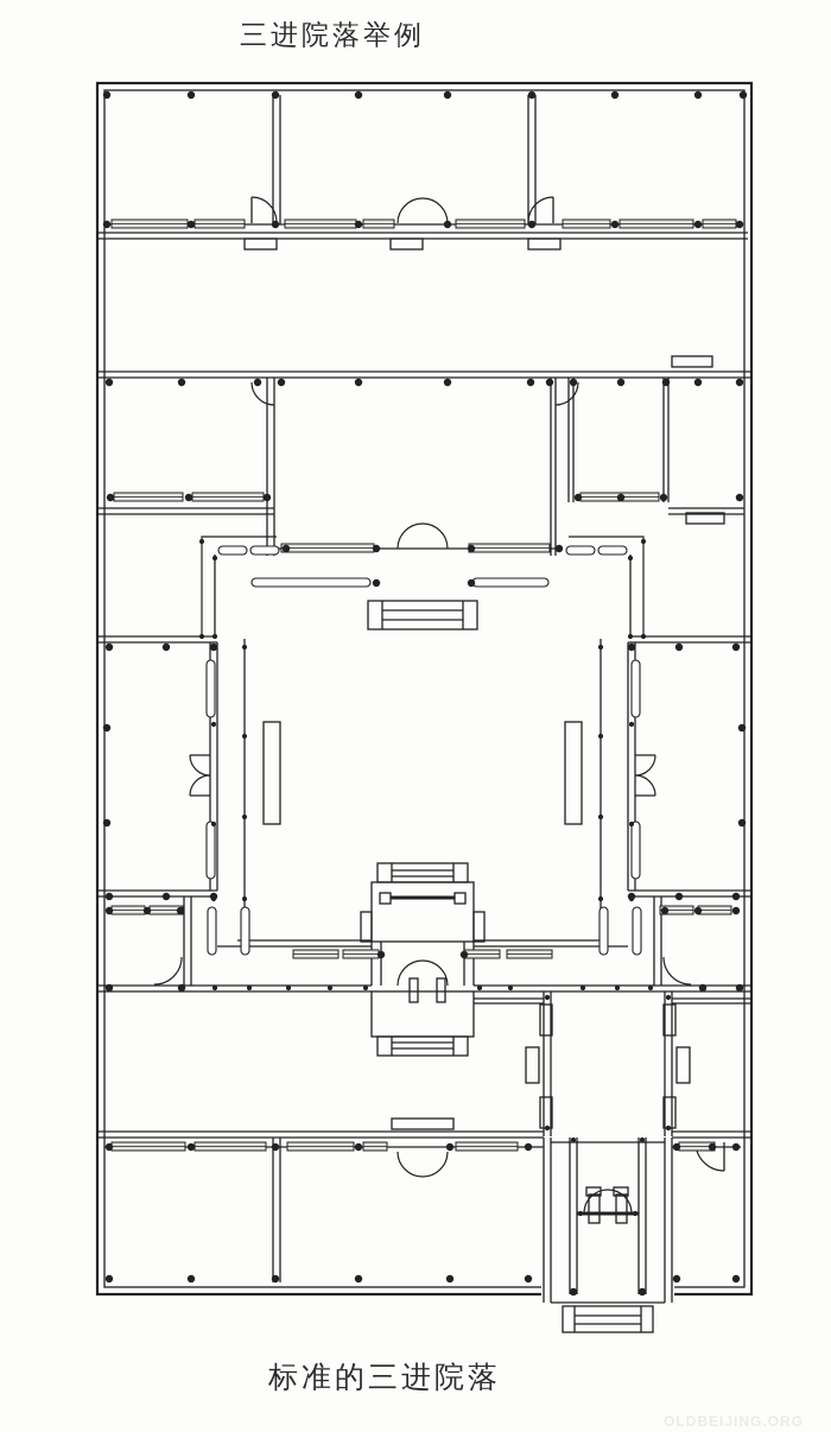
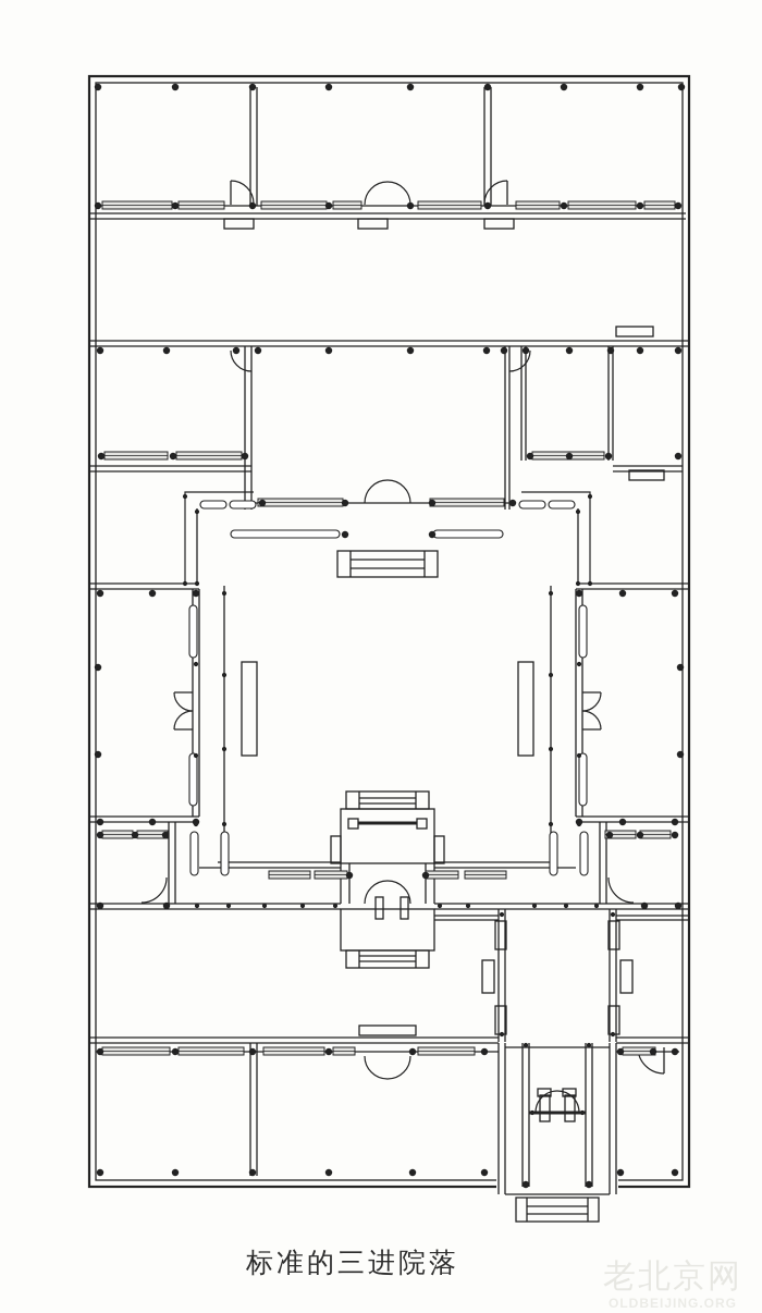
- 三进院落举例
  标准的三进院落
+ 老北京网
